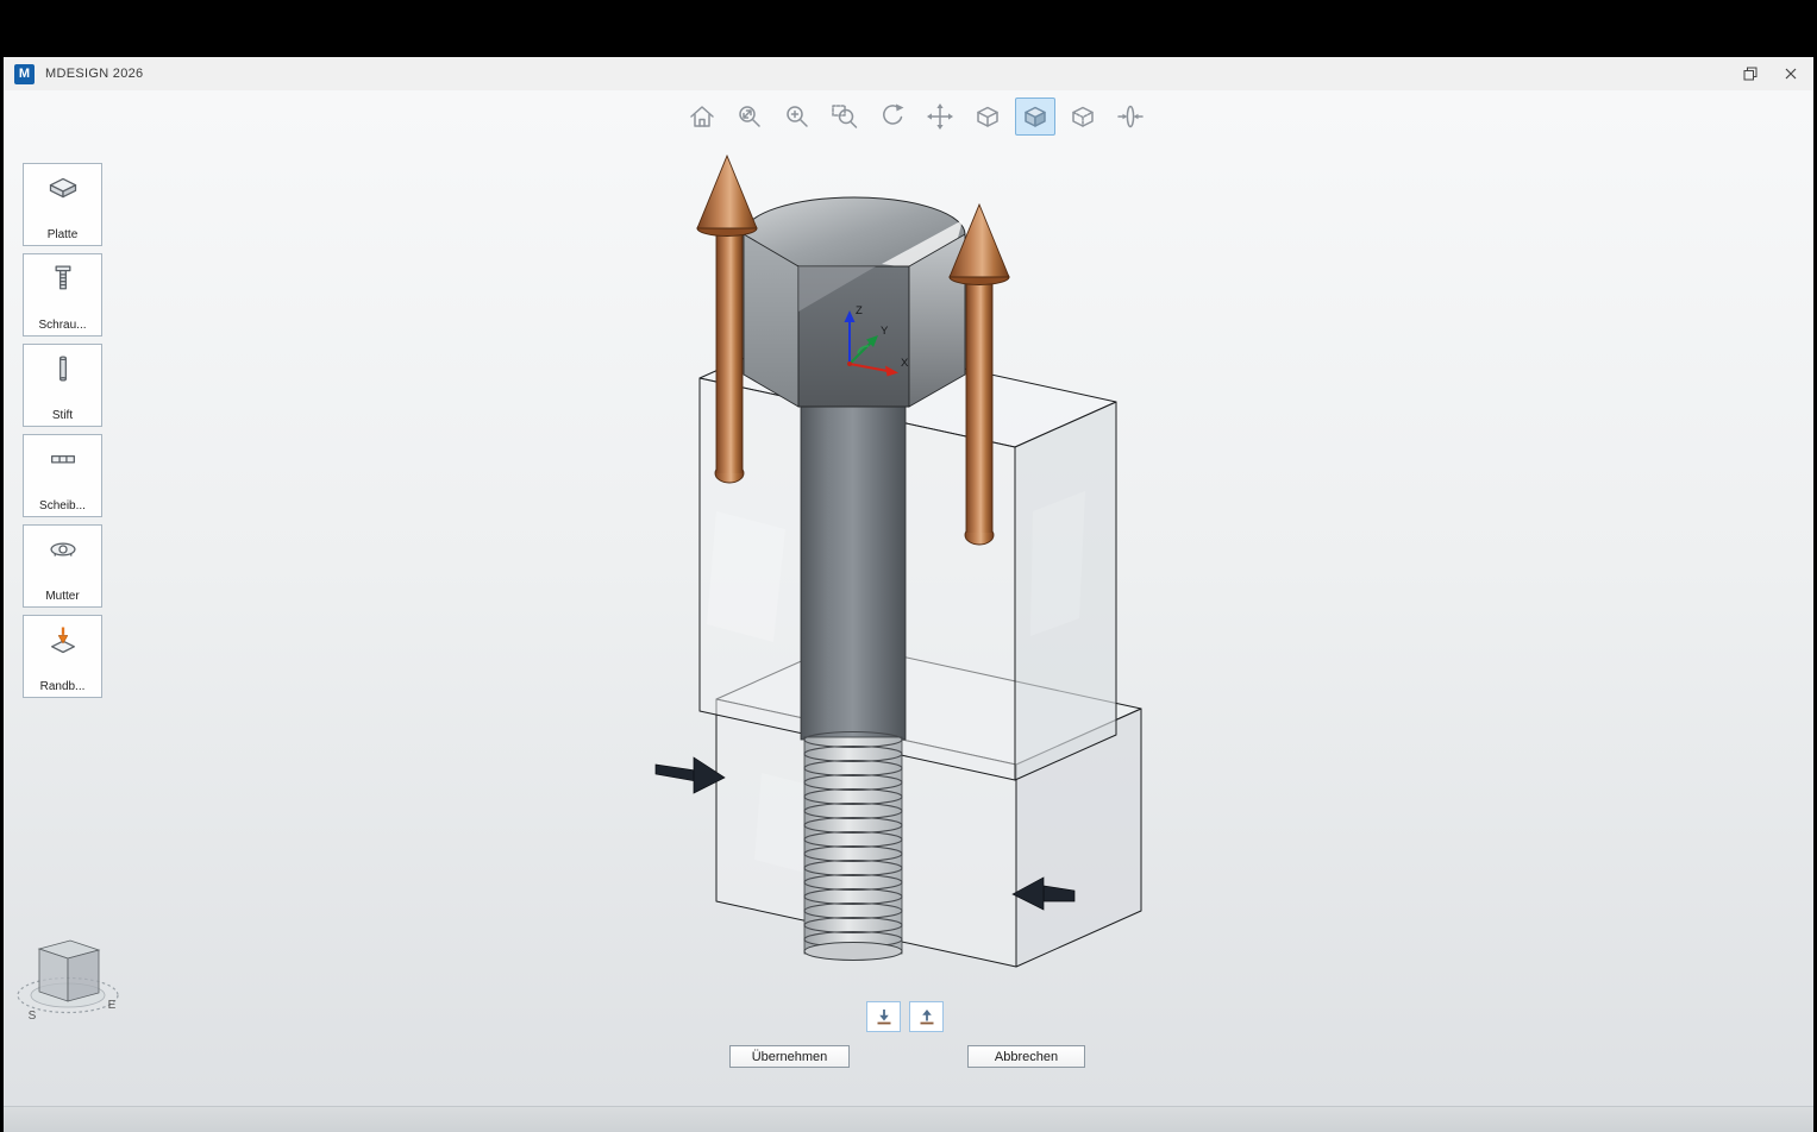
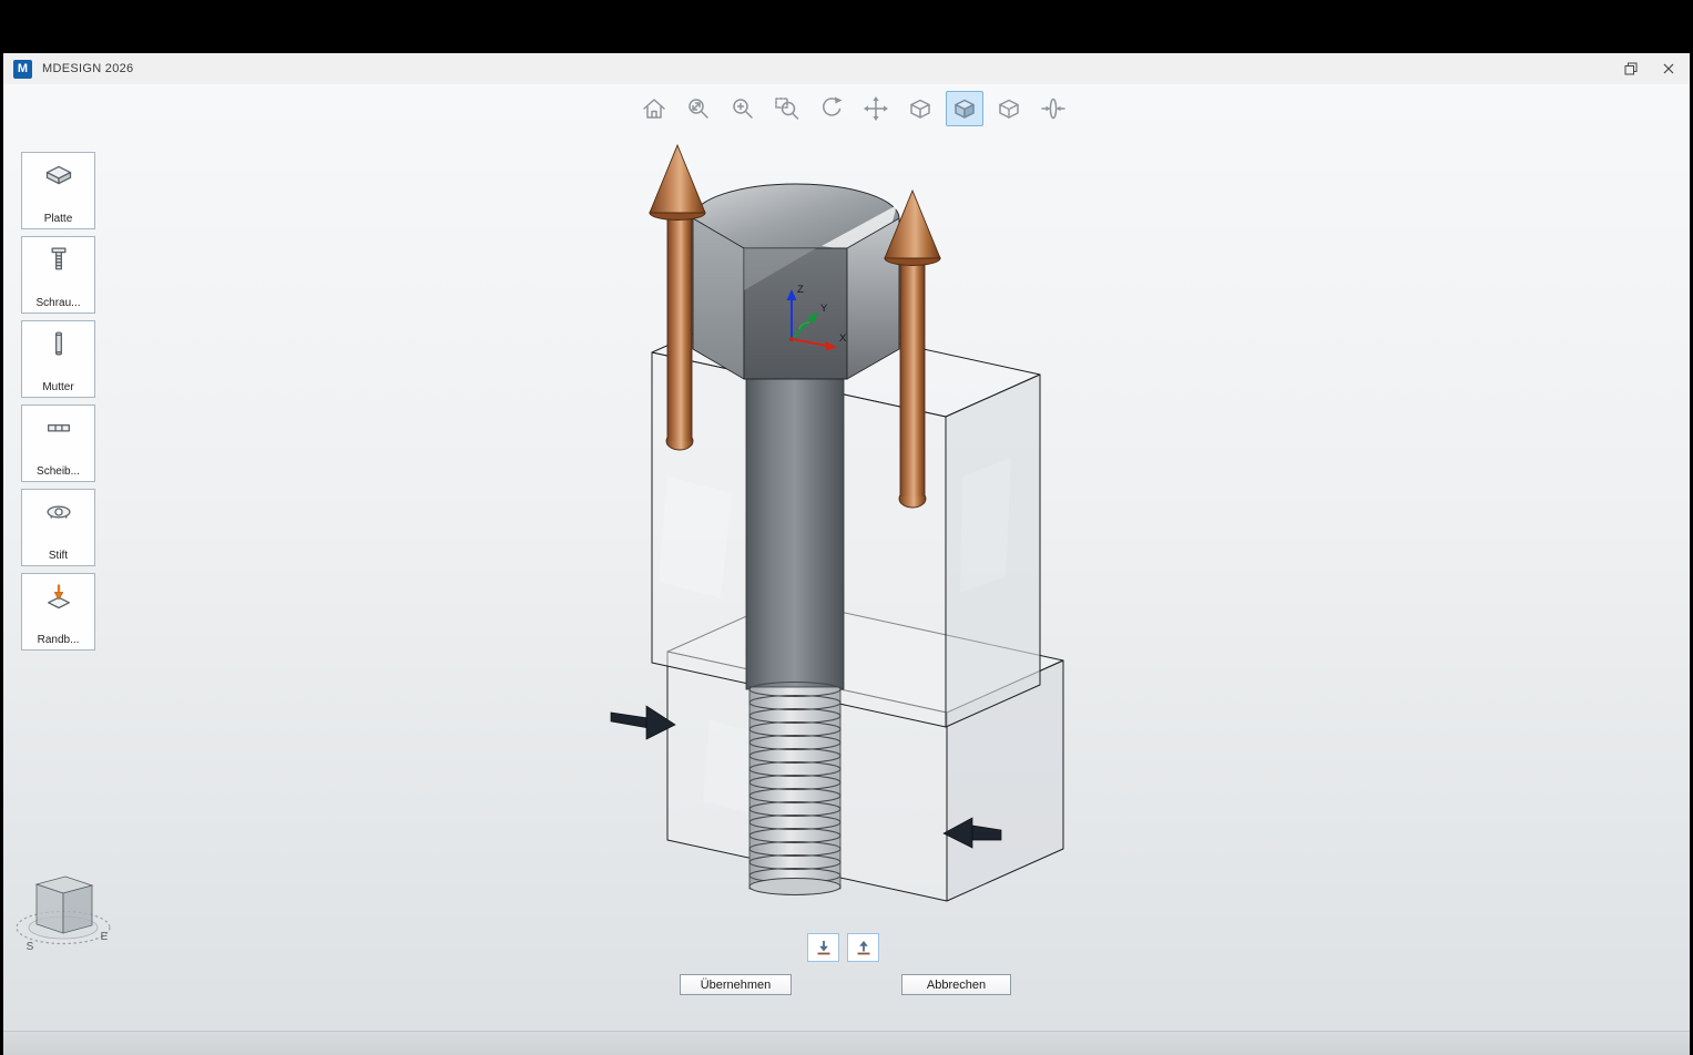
  M
  MDESIGN 2026
  Platte
  Schrau...
- Stift
+ Mutter
  Scheib...
- Mutter
+ Stift
  Randb...
  Übernehmen
  Abbrechen
  X
  Y
  Z
  S
  E
